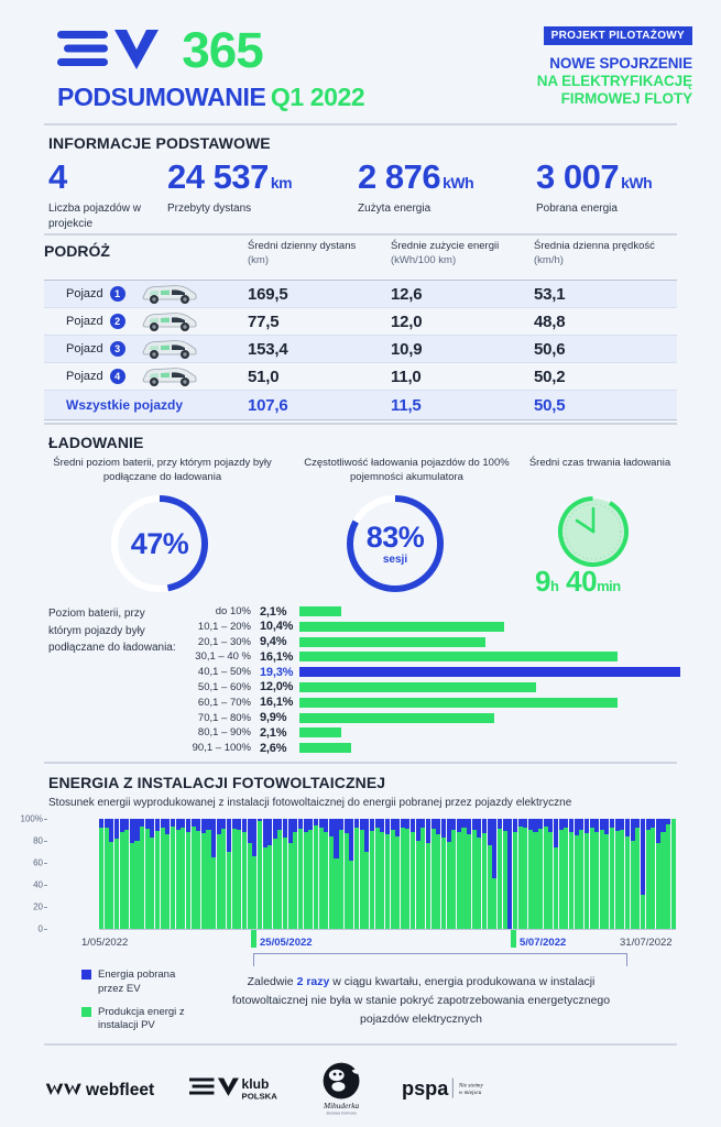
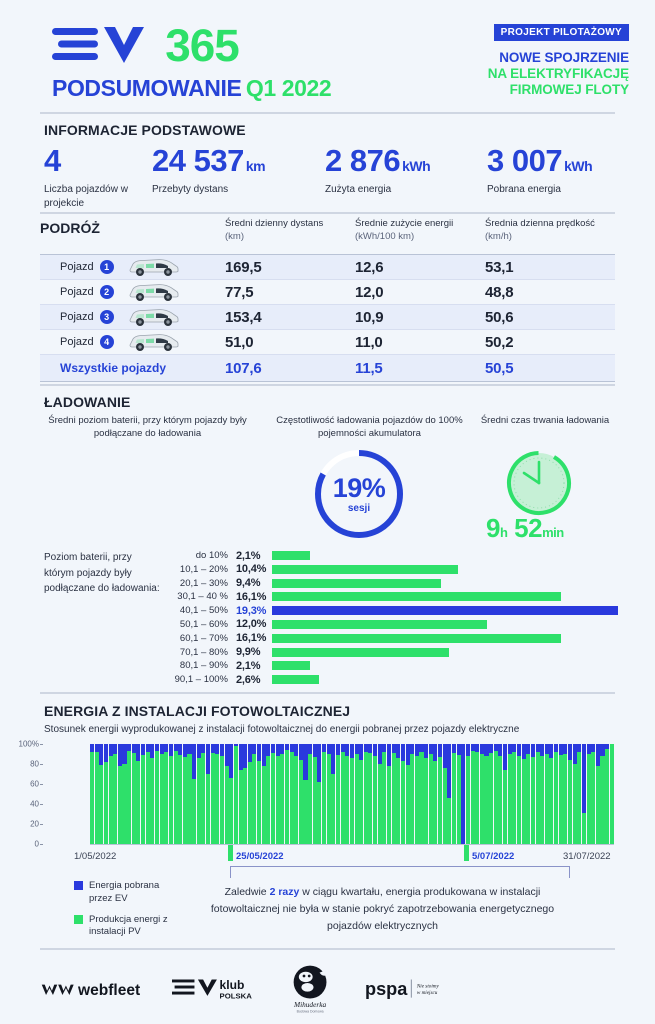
  365
  PODSUMOWANIE Q1 2022
  PROJEKT PILOTAŻOWY
  NOWE SPOJRZENIE
  NA ELEKTRYFIKACJĘ
  FIRMOWEJ FLOTY
  INFORMACJE PODSTAWOWE
  4
  Liczba pojazdów w projekcie
  24 537 km
  Przebyty dystans
  2 876 kWh
  Zużyta energia
  3 007 kWh
  Pobrana energia
  PODRÓŻ
  Średni dzienny dystans
  (km)
  Średnie zużycie energii
  (kWh/100 km)
  Średnia dzienna prędkość
  (km/h)
  Pojazd
  1
  169,5
  12,6
  53,1
  Pojazd
  2
  77,5
  12,0
  48,8
  Pojazd
  3
  153,4
  10,9
  50,6
  Pojazd
  4
  51,0
  11,0
  50,2
  Wszystkie pojazdy
  107,6
  11,5
  50,5
  ŁADOWANIE
  Średni poziom baterii, przy którym pojazdy były podłączane do ładowania
  Częstotliwość ładowania pojazdów do 100% pojemności akumulatora
  Średni czas trwania ładowania
- 47%
- 83%
+ 19%
  sesji
- 9h 40min
+ 9h 52min
  Poziom baterii, przy którym pojazdy były podłączane do ładowania:
  do 10%
  2,1%
  10,1 – 20%
  10,4%
  20,1 – 30%
  9,4%
  30,1 – 40 %
  16,1%
  40,1 – 50%
  19,3%
  50,1 – 60%
  12,0%
  60,1 – 70%
  16,1%
  70,1 – 80%
  9,9%
  80,1 – 90%
  2,1%
  90,1 – 100%
  2,6%
  ENERGIA Z INSTALACJI FOTOWOLTAICZNEJ
  Stosunek energii wyprodukowanej z instalacji fotowoltaicznej do energii pobranej przez pojazdy elektryczne
  0
  20
  40
  60
  80
  100%
  1/05/2022
  25/05/2022
  5/07/2022
  31/07/2022
  Energia pobrana przez EV
  Produkcja energi z instalacji PV
  Zaledwie 2 razy w ciągu kwartału, energia produkowana w instalacji fotowoltaicznej nie była w stanie pokryć zapotrzebowania energetycznego pojazdów elektrycznych
  webfleet
  klub
  POLSKA
  Mihuderka
  pspa
